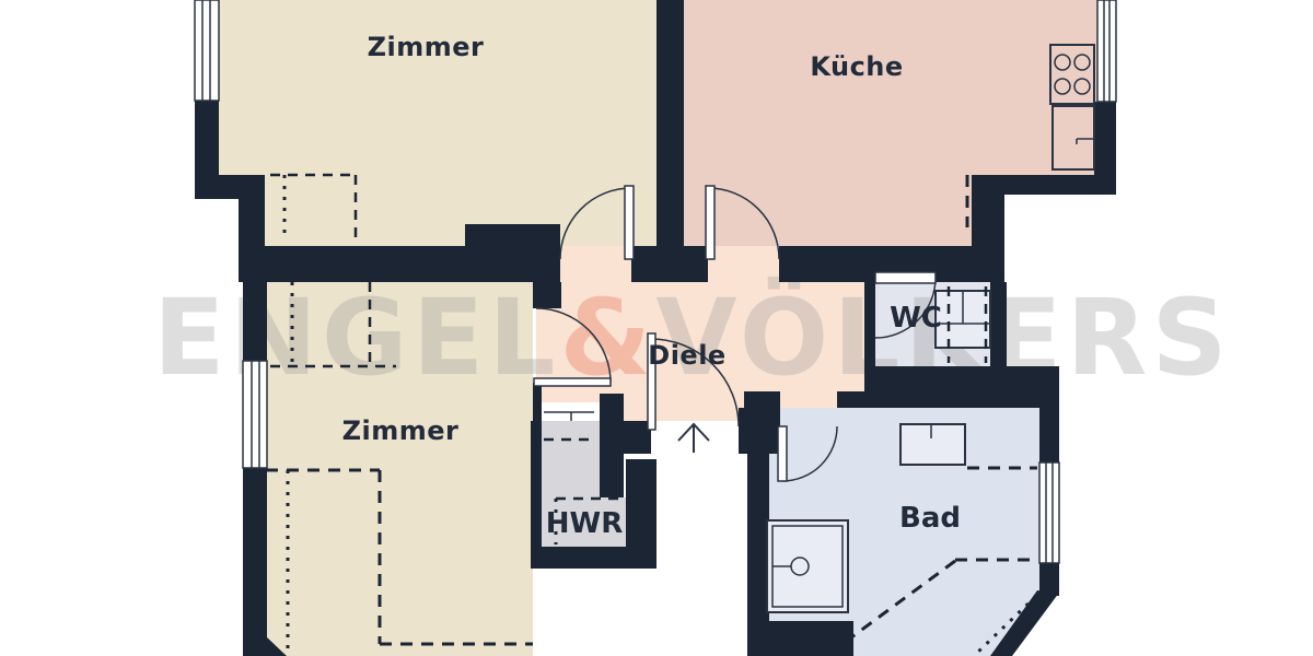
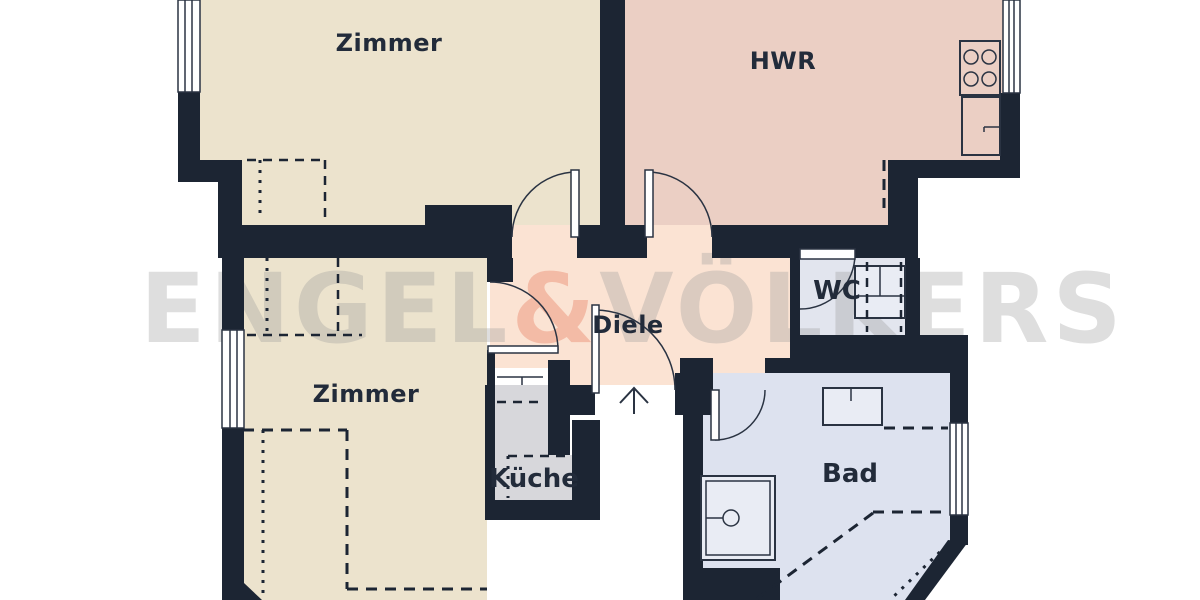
  ENGEL&VÖERS
  Zimmer
- Küche
+ HWR
  Zimmer
  Diele
  WC
- HWR
+ Küche
  Bad
